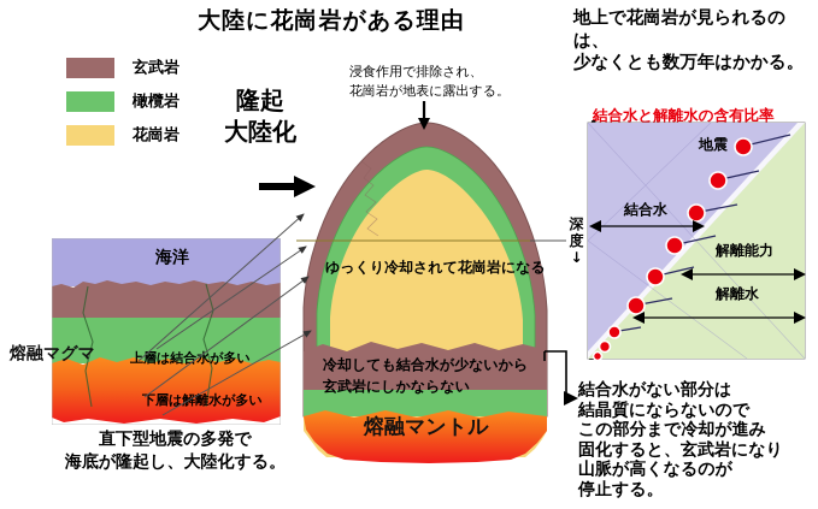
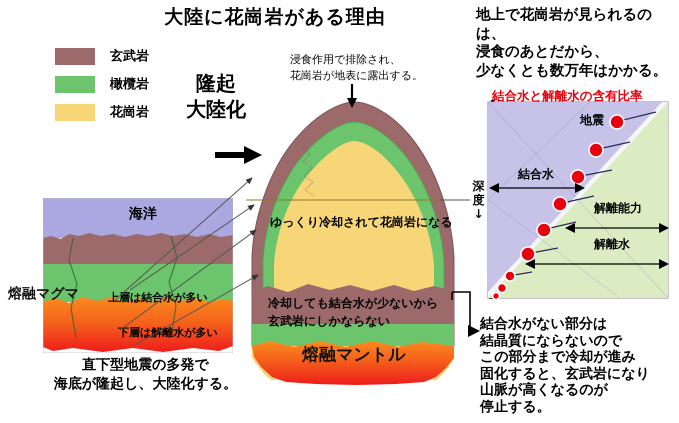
  大陸に花崗岩がある理由
  玄武岩
  橄欖岩
  花崗岩
  隆起
  大陸化
  浸食作用で排除され、
  花崗岩が地表に露出する。
  地上で花崗岩が見られるのは、
+ 浸食のあとだから、
  少なくとも数万年はかかる。
  結合水がない部分は
  結晶質にならないので
  この部分まで冷却が進み
  固化すると、玄武岩になり
  山脈が高くなるのが
  停止する。
  海洋
  熔融マグマ
  上層は結合水が多い
  下層は離水が多い
  直下型地震の多発で
  海底が隆起し、大陸化する。
  ゆっくり冷却されて花崗岩になる
  冷却しても結合水が少ないから
  玄武岩にしかならない
  熔融マントル
  結合水と解離水の含有比率
  深度 ↓
  結合水
  解離水
  解離能力
  地震
